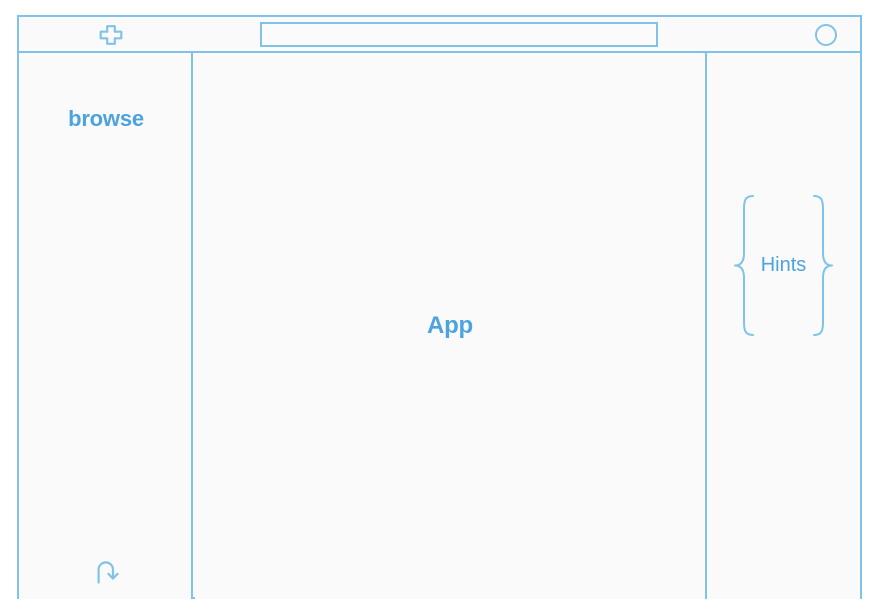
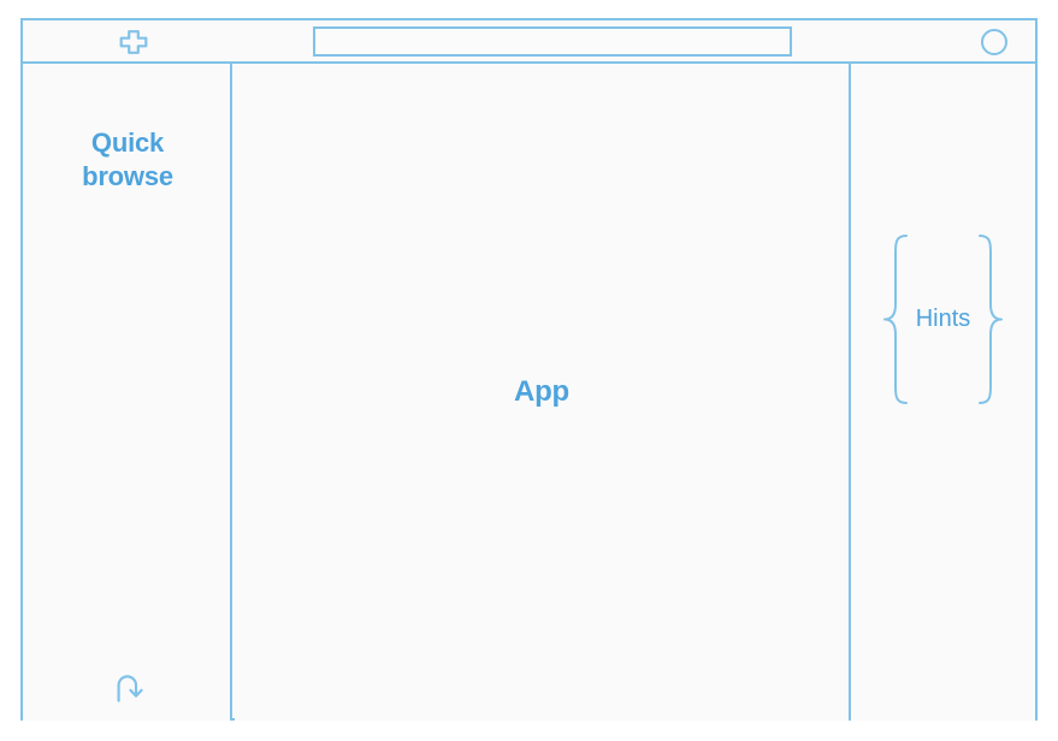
+ Quick
  browse
  App
  Hints
